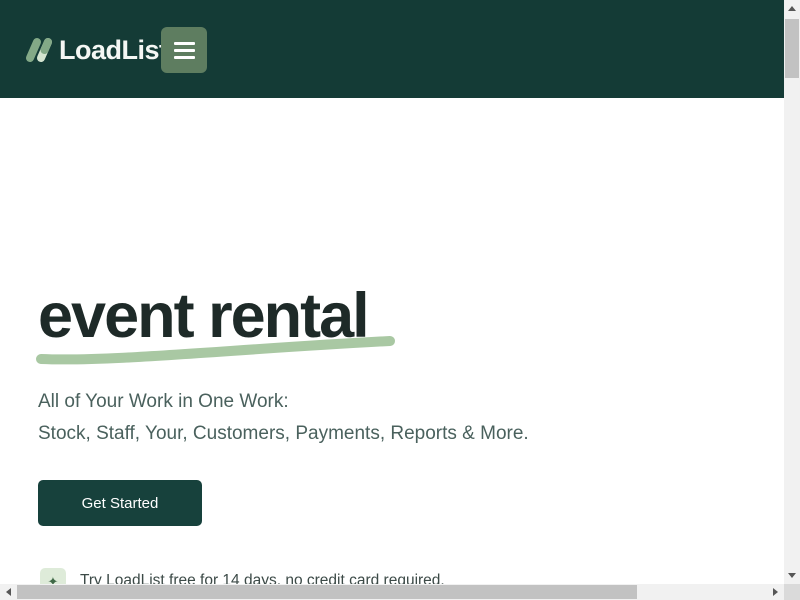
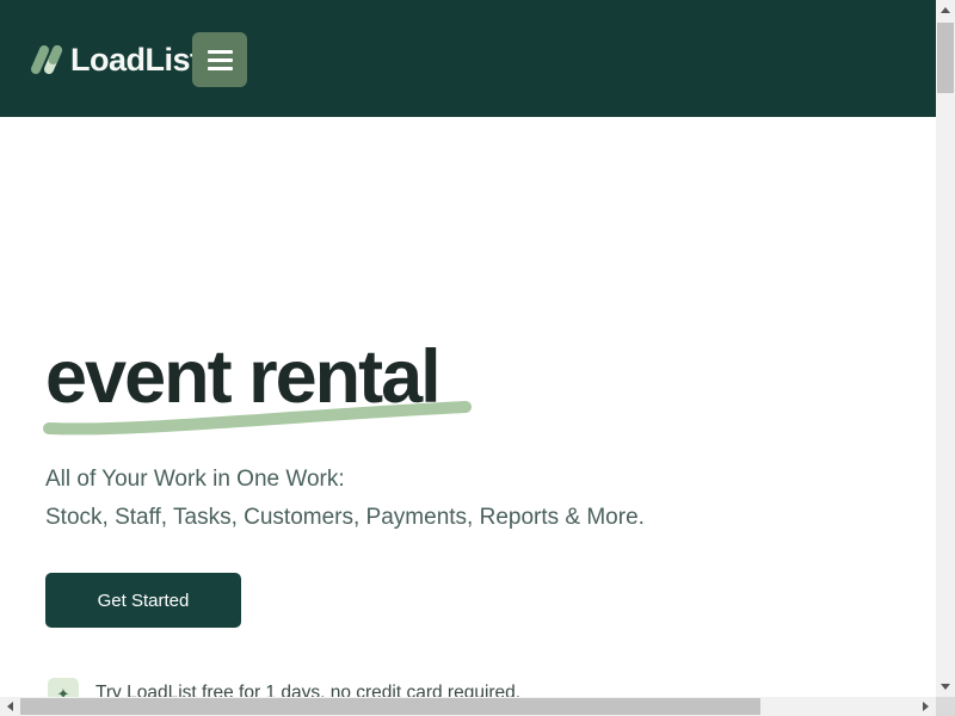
  LoadLis
  event rental
  All of Your Work in One Work:
- Stock, Staff, Your, Customers, Payments, Reports & More.
+ Stock, Staff, Tasks, Customers, Payments, Reports & More.
  Get Started
  ✦
- Try LoadList free for 14 days, no credit card required.
+ Try LoadList free for 1 days, no credit card required.
